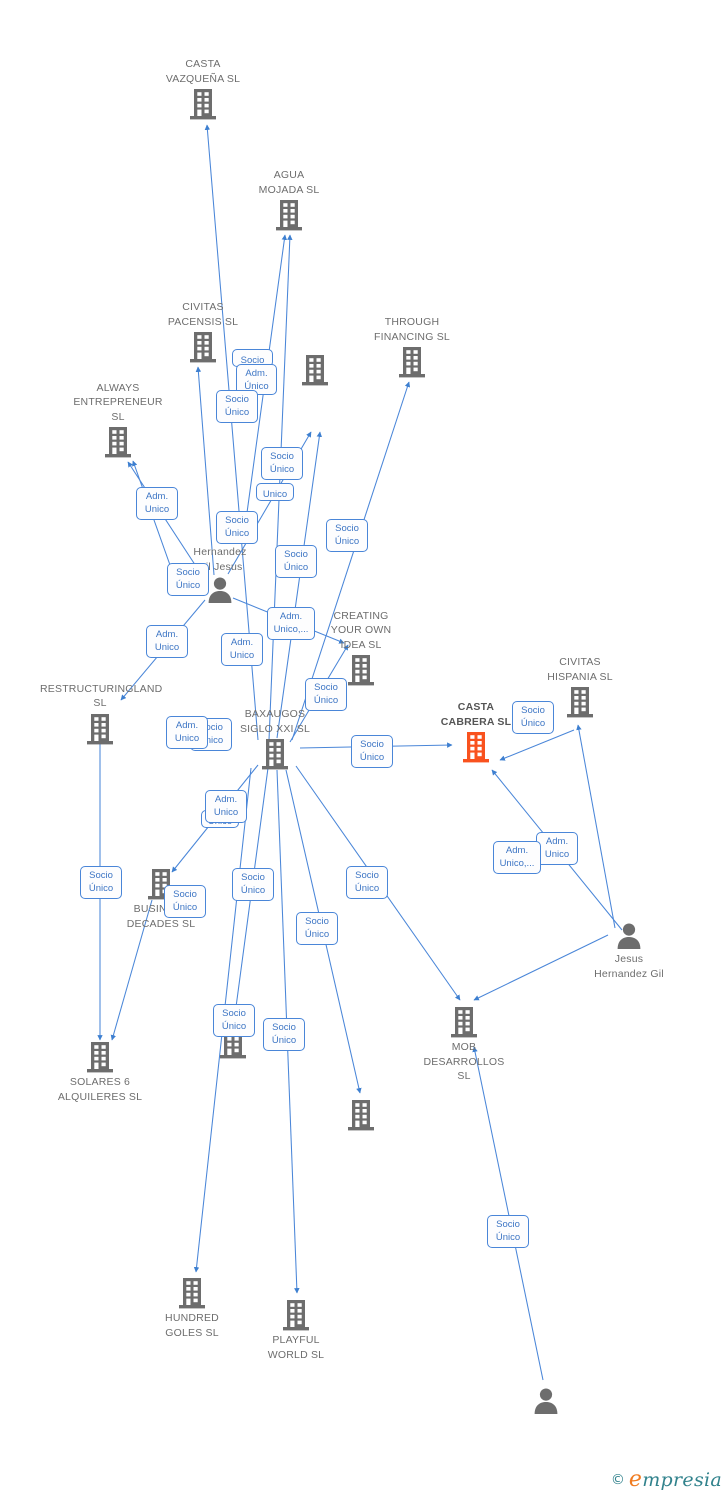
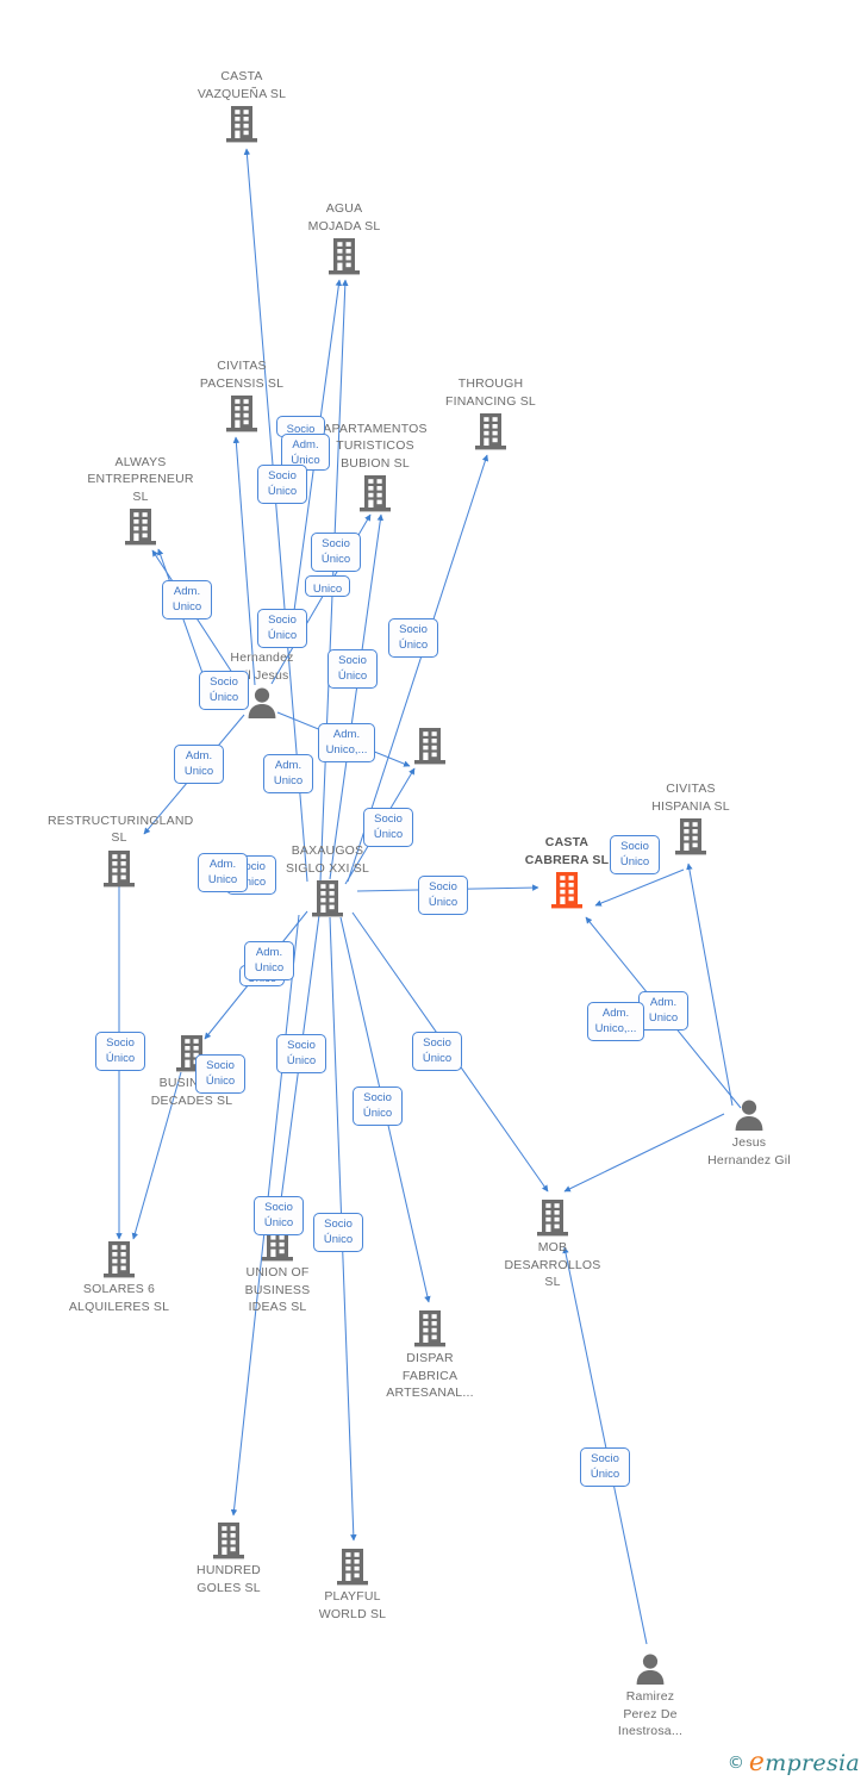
  CASTA
  VAZQUEÑA SL
  AGUA
  MOJADA SL
  CIVITAS
  PACENSIS SL
  THROUGH
  FINANCING SL
+ APARTAMENTOS
+ TURISTICOS
+ BUBION SL
  ALWAYS
  ENTREPRENEUR
  SL
  Hernandez
  l Jesus
- CREATING
- YOUR OWN
- IDEA SL
  RESTRUCTURINGLAND SL
  CIVITAS
  HISPANIA SL
  CASTA
  CABRERA SL
  BAXAUGOS
  SIGLO XXI SL
  DECADES SL
  Jesus
  Hernandez Gil
  MOB
  DESARROLLOS
  SL
  SOLARES 6
  ALQUILERES SL
+ UNION OF
+ BUSINESS
+ IDEAS SL
+ DISPAR
+ FABRICA
+ ARTESANAL...
  HUNDRED
  GOLES SL
  PLAYFUL
  WORLD SL
+ Ramirez
+ Perez De
+ Inestrosa...
  Socio
  Adm.
  Único
  Socio
  Único
  Socio
  Único
  Unico
  Adm.
  Unico
  Socio
  Único
  Socio
  Único
  Socio
  Único
  Socio
  Único
  Adm.
  Unico,...
  Adm.
  Unico
  Adm.
  Unico
  Socio
  Único
  Socio
  Único
  ocio
  nico
  Adm.
  Unico
  Socio
  Único
  Adm.
  Unico
  Adm.
  Unico
  Adm.
  Unico,...
  Socio
  Único
  Socio
  Único
  Socio
  Único
  Socio
  Único
  Socio
  Único
  Socio
  Único
  Socio
  Único
  Socio
  Único
  ©
  empresia
